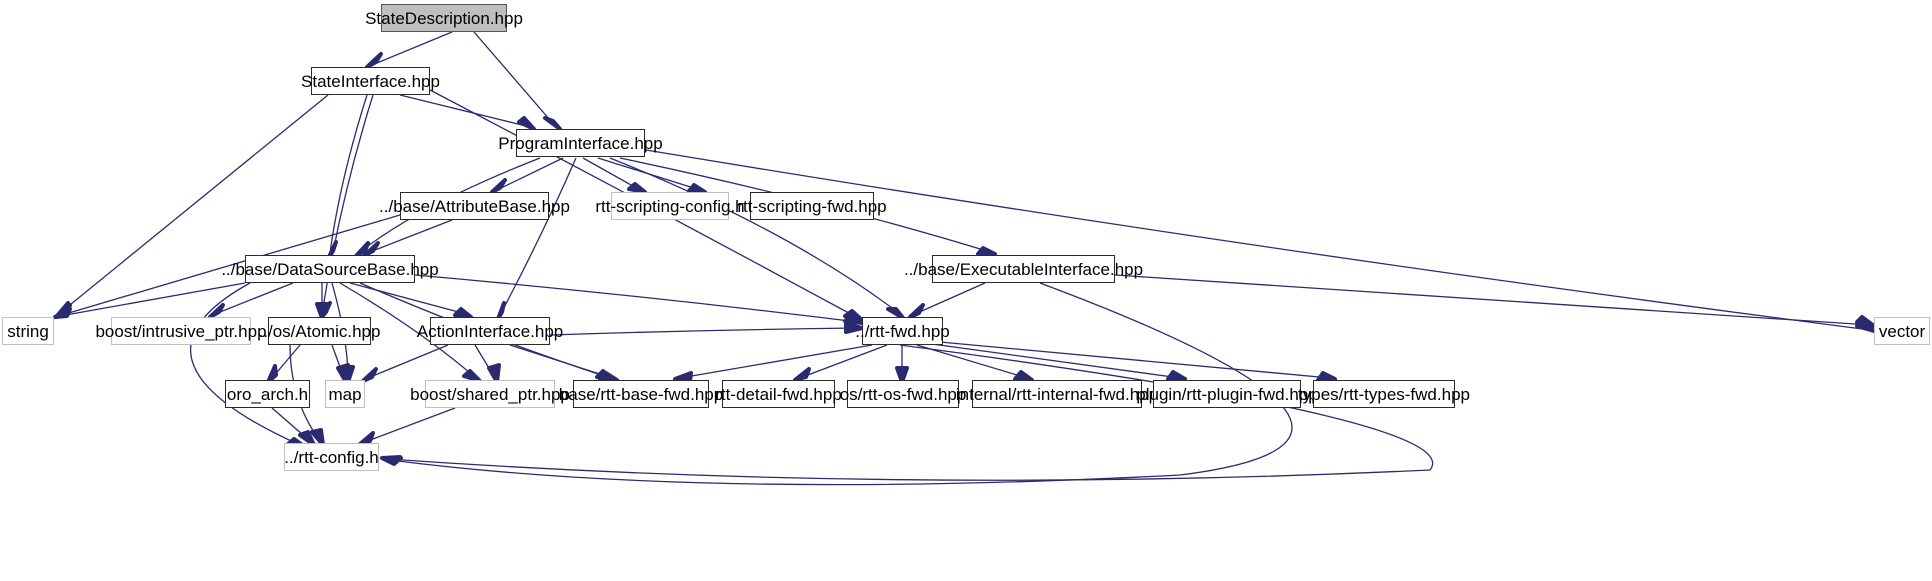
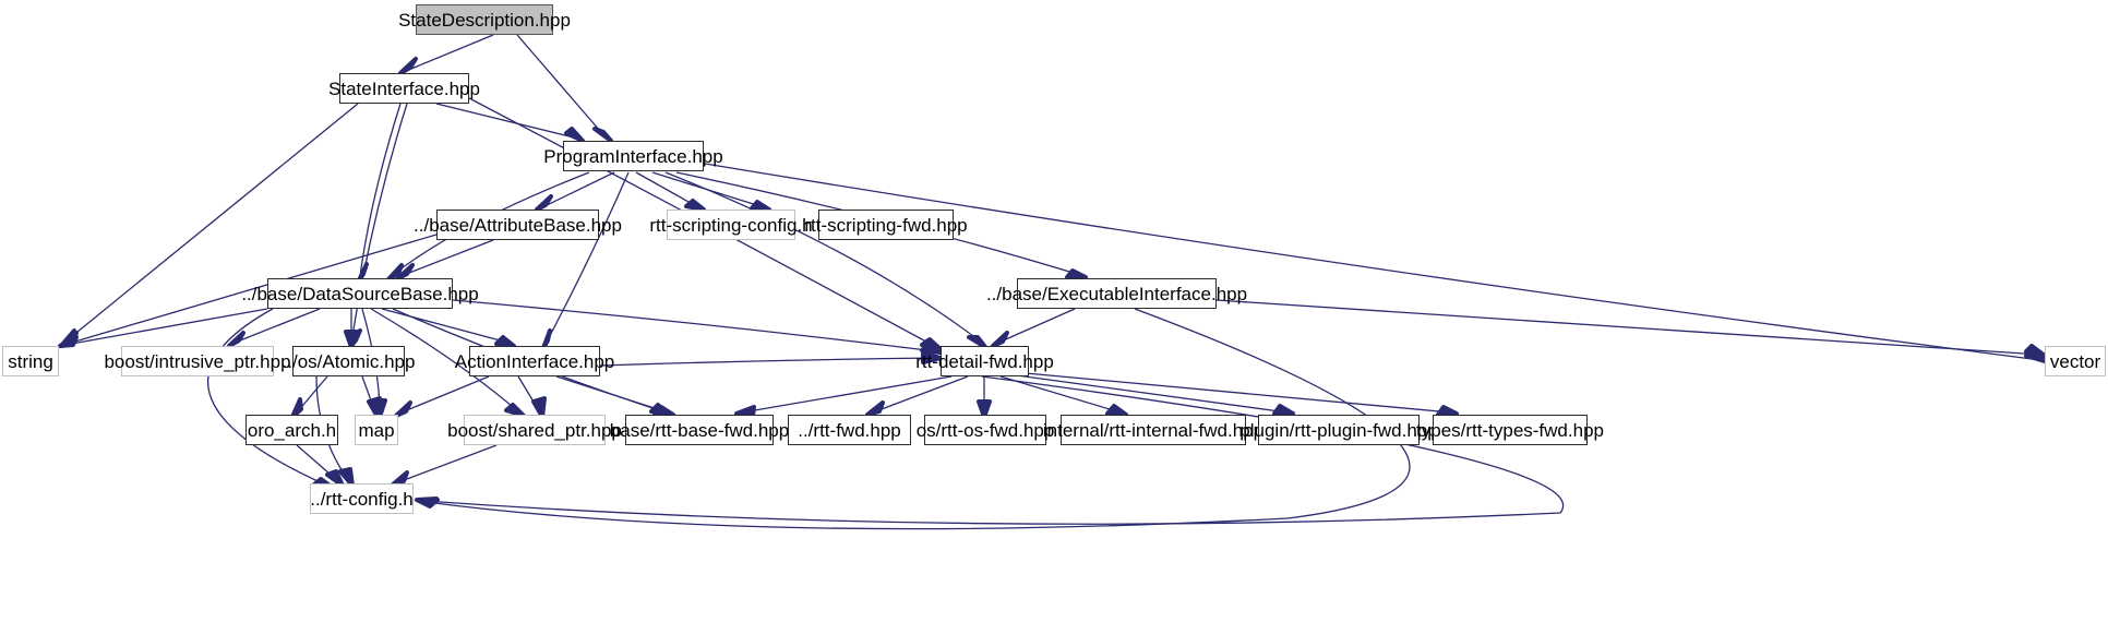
  StateDescription.hpp
  StateInterface.hpp
  ProgramInterface.hpp
  ../base/AttributeBase.hpp
  rtt-scripting-config.h
  rtt-scripting-fwd.hpp
  ../base/DataSourceBase.hpp
  ../base/ExecutableInterface.hpp
  string
  boost/intrusive_ptr.hpp
  ../os/Atomic.hpp
  ActionInterface.hpp
- ../rtt-fwd.hpp
+ rtt-detail-fwd.hpp
  vector
  oro_arch.h
  map
  boost/shared_ptr.hpp
  base/rtt-base-fwd.hpp
- rtt-detail-fwd.hpp
+ ../rtt-fwd.hpp
  os/rtt-os-fwd.hpp
  internal/rtt-internal-fwd.hp
  plugin/rtt-plugin-fwd.hp
  types/rtt-types-fwd.hpp
  ../rtt-config.h
